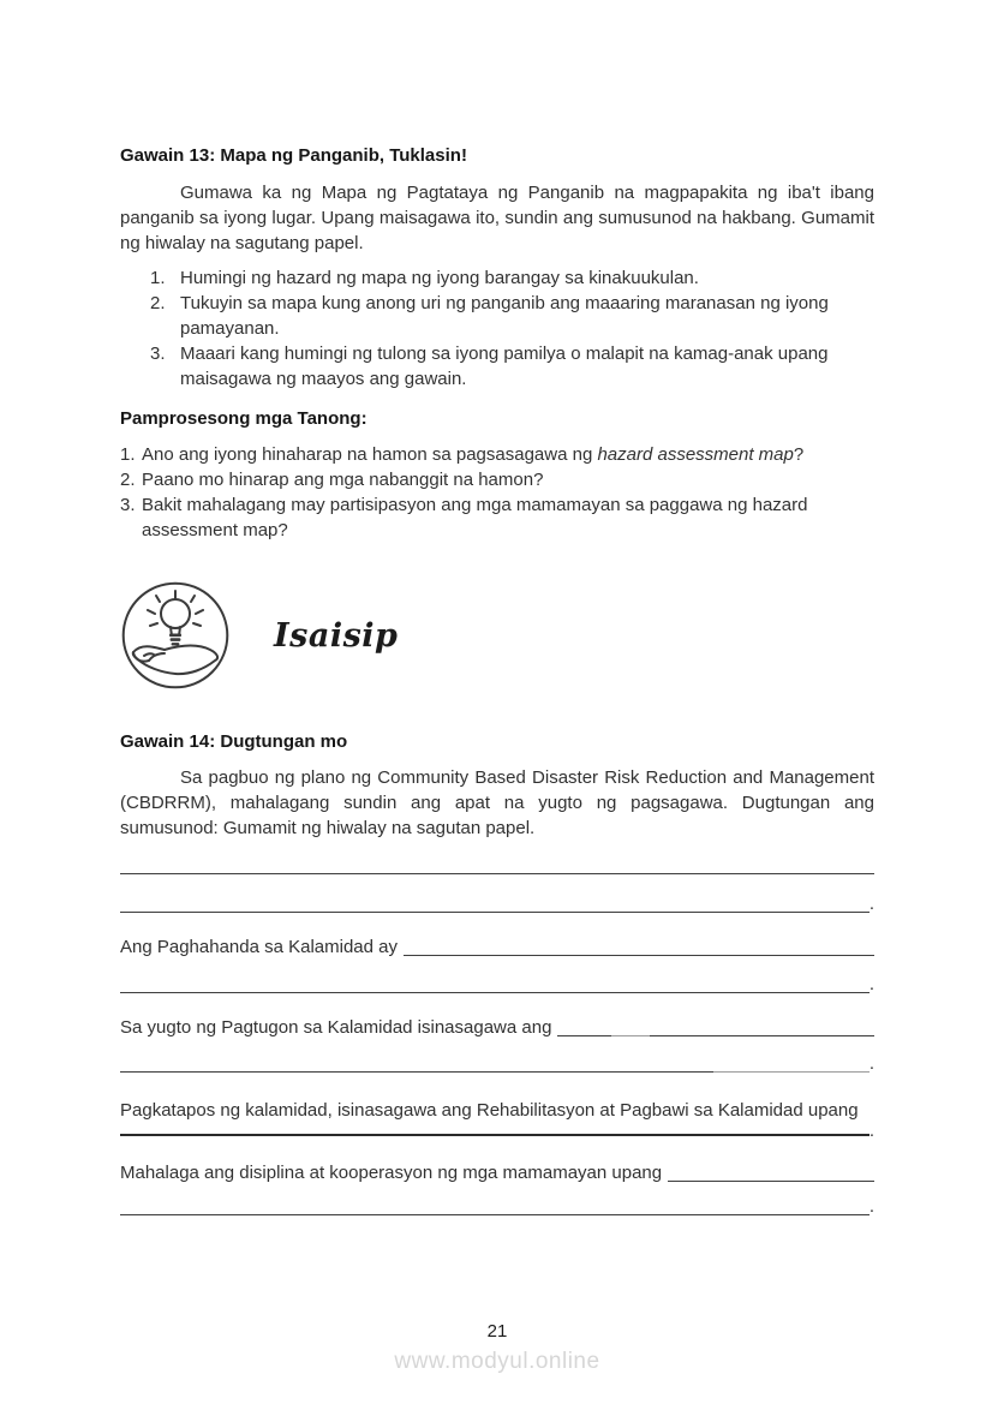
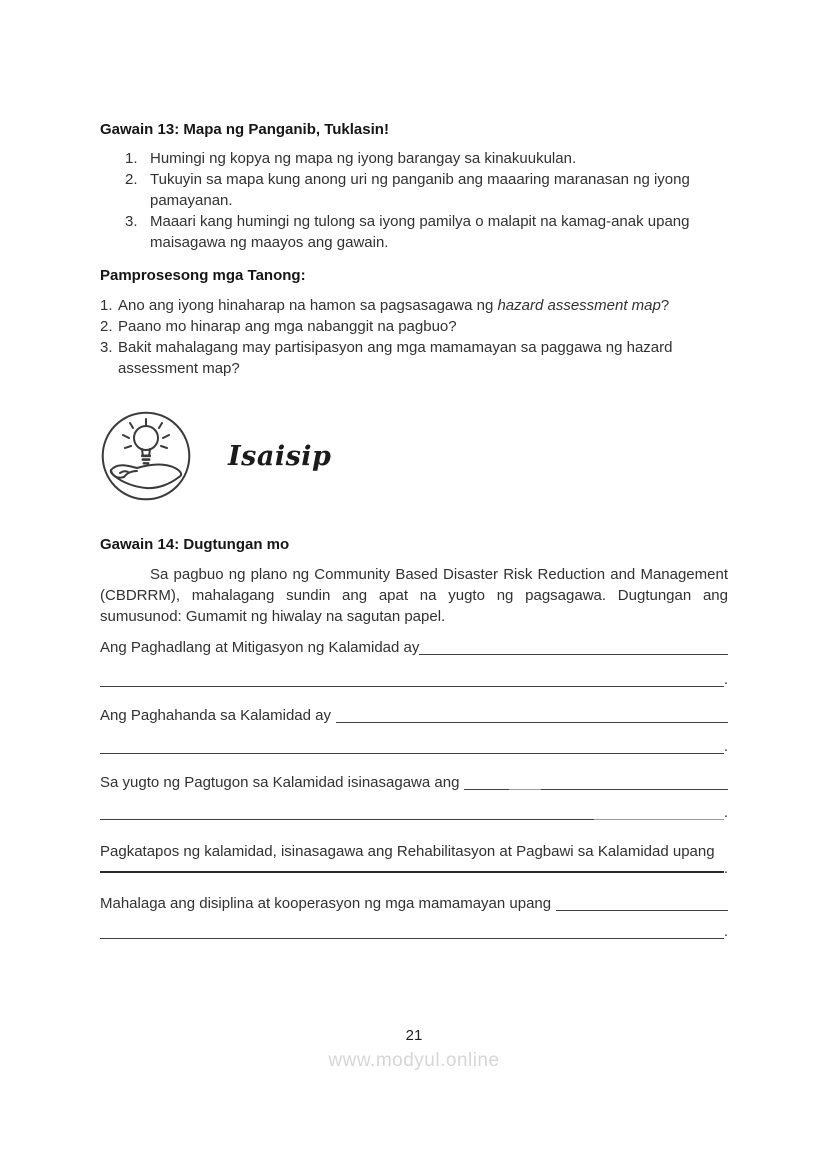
  Gawain 13: Mapa ng Panganib, Tuklasin!
- Gumawa ka ng Mapa ng Pagtataya ng Panganib na magpapakita ng iba't ibang panganib sa iyong lugar. Upang maisagawa ito, sundin ang sumusunod na hakbang. Gumamit ng hiwalay na sagutang papel.
  1.
- Humingi ng hazard ng mapa ng iyong barangay sa kinakuukulan.
+ Humingi ng kopya ng mapa ng iyong barangay sa kinakuukulan.
  2.
  Tukuyin sa mapa kung anong uri ng panganib ang maaaring maranasan ng iyong pamayanan.
  3.
  Maaari kang humingi ng tulong sa iyong pamilya o malapit na kamag-anak upang maisagawa ng maayos ang gawain.
  Pamprosesong mga Tanong:
  1.
  Ano ang iyong hinaharap na hamon sa pagsasagawa ng hazard assessment map?
  2.
- Paano mo hinarap ang mga nabanggit na hamon?
+ Paano mo hinarap ang mga nabanggit na pagbuo?
  3.
  Bakit mahalagang may partisipasyon ang mga mamamayan sa paggawa ng hazard assessment map?
  Isaisip
  Gawain 14: Dugtungan mo
  Sa pagbuo ng plano ng Community Based Disaster Risk Reduction and Management (CBDRRM), mahalagang sundin ang apat na yugto ng pagsagawa. Dugtungan ang sumusunod: Gumamit ng hiwalay na sagutan papel.
+ Ang Paghadlang at Mitigasyon ng Kalamidad ay
  .
  Ang Paghahanda sa Kalamidad ay
  .
  Sa yugto ng Pagtugon sa Kalamidad isinasagawa ang
  .
  Pagkatapos ng kalamidad, isinasagawa ang Rehabilitasyon at Pagbawi sa Kalamidad upang
  .
  Mahalaga ang disiplina at kooperasyon ng mga mamamayan upang
  .
  21
  www.modyul.online
